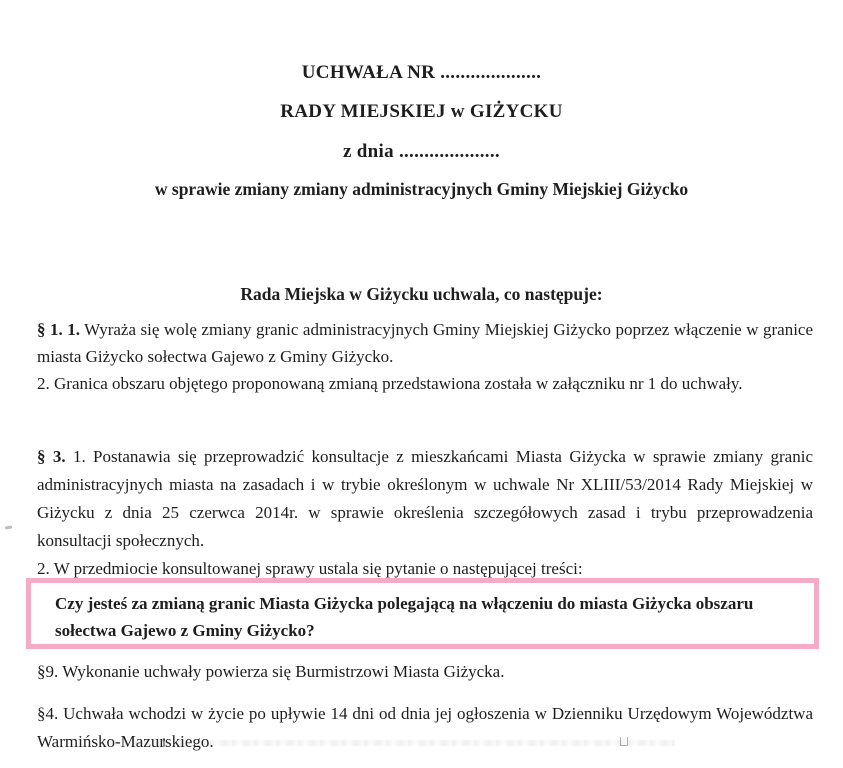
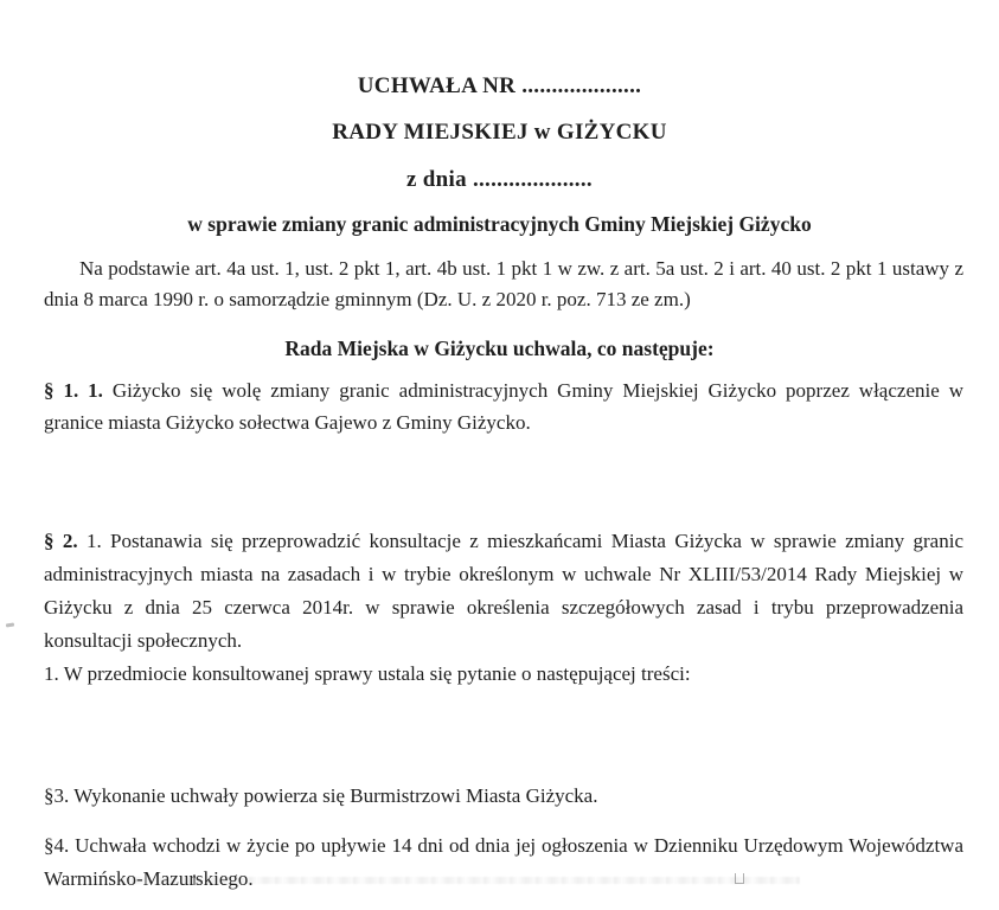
  UCHWAŁA NR ....................
  RADY MIEJSKIEJ w GIŻYCKU
  z dnia ....................
- w sprawie zmiany zmiany administracyjnych Gminy Miejskiej Giżycko
+ w sprawie zmiany granic administracyjnych Gminy Miejskiej Giżycko
+ Na podstawie art. 4a ust. 1, ust. 2 pkt 1, art. 4b ust. 1 pkt 1 w zw. z art. 5a ust. 2 i art. 40 ust. 2 pkt 1 ustawy z dnia 8 marca 1990 r. o samorządzie gminnym (Dz. U. z 2020 r. poz. 713 ze zm.)
  Rada Miejska w Giżycku uchwala, co następuje:
- § 1. 1. Wyraża się wolę zmiany granic administracyjnych Gminy Miejskiej Giżycko poprzez włączenie w granice miasta Giżycko sołectwa Gajewo z Gminy Giżycko.
+ § 1. 1. Giżycko się wolę zmiany granic administracyjnych Gminy Miejskiej Giżycko poprzez włączenie w granice miasta Giżycko sołectwa Gajewo z Gminy Giżycko.
- 2. Granica obszaru objętego proponowaną zmianą przedstawiona została w załączniku nr 1 do uchwały.
- § 3. 1. Postanawia się przeprowadzić konsultacje z mieszkańcami Miasta Giżycka w sprawie zmiany granic administracyjnych miasta na zasadach i w trybie określonym w uchwale Nr XLIII/53/2014 Rady Miejskiej w Giżycku z dnia 25 czerwca 2014r. w sprawie określenia szczegółowych zasad i trybu przeprowadzenia konsultacji społecznych.
+ § 2. 1. Postanawia się przeprowadzić konsultacje z mieszkańcami Miasta Giżycka w sprawie zmiany granic administracyjnych miasta na zasadach i w trybie określonym w uchwale Nr XLIII/53/2014 Rady Miejskiej w Giżycku z dnia 25 czerwca 2014r. w sprawie określenia szczegółowych zasad i trybu przeprowadzenia konsultacji społecznych.
- 2. W przedmiocie konsultowanej sprawy ustala się pytanie o następującej treści:
+ 1. W przedmiocie konsultowanej sprawy ustala się pytanie o następującej treści:
- Czy jesteś za zmianą granic Miasta Giżycka polegającą na włączeniu do miasta Giżycka obszaru sołectwa Gajewo z Gminy Giżycko?
- §9. Wykonanie uchwały powierza się Burmistrzowi Miasta Giżycka.
+ §3. Wykonanie uchwały powierza się Burmistrzowi Miasta Giżycka.
  §4. Uchwała wchodzi w życie po upływie 14 dni od dnia jej ogłoszenia w Dzienniku Urzędowym Województwa Warmińs
